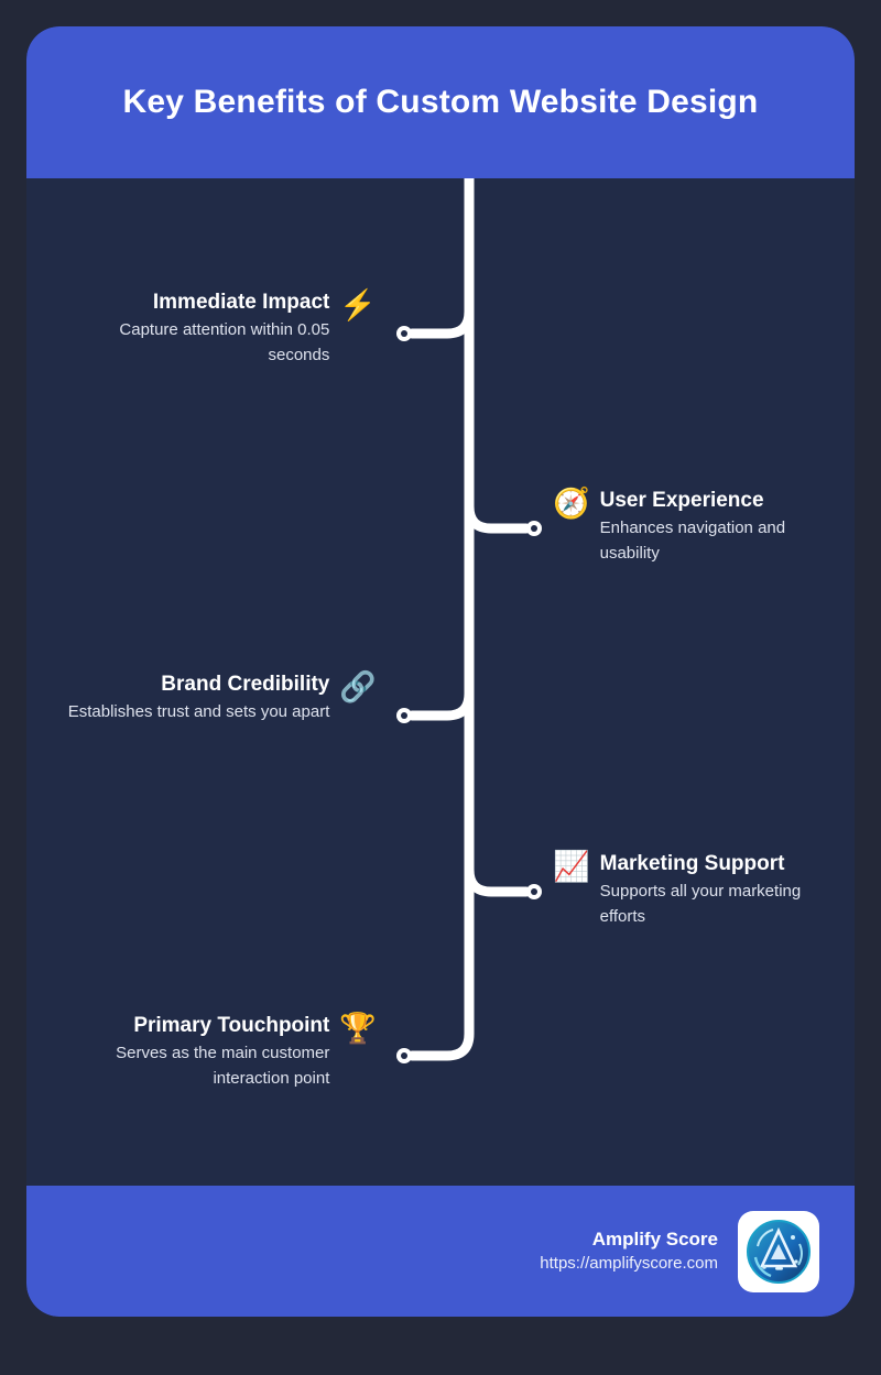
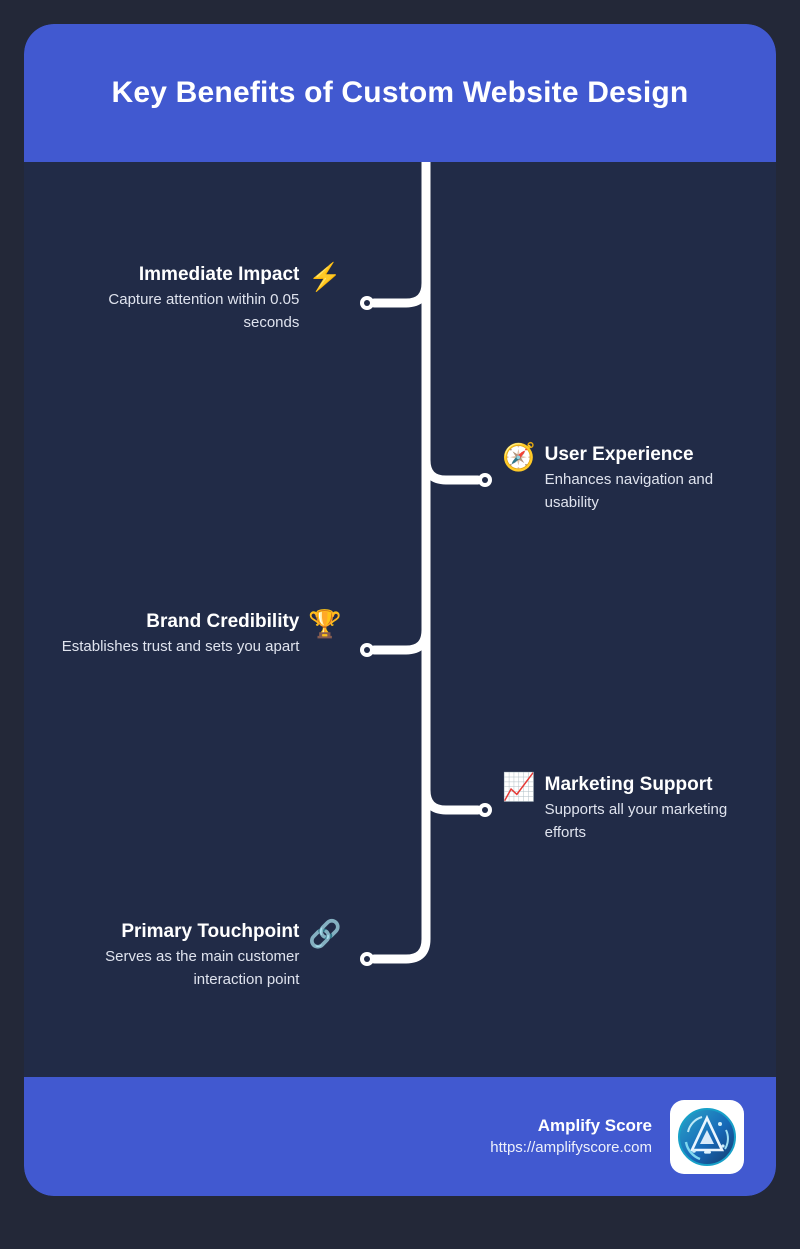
  Key Benefits of Custom Website Design
  Immediate Impact
  Capture attention within 0.05 seconds
  ⚡
  🧭
  User Experience
  Enhances navigation and usability
  Brand Credibility
  Establishes trust and sets you apart
- 🔗
+ 🏆
  📈
  Marketing Support
  Supports all your marketing efforts
  Primary Touchpoint
  Serves as the main customer interaction point
- 🏆
+ 🔗
  Amplify Score
  https://amplifyscore.com
